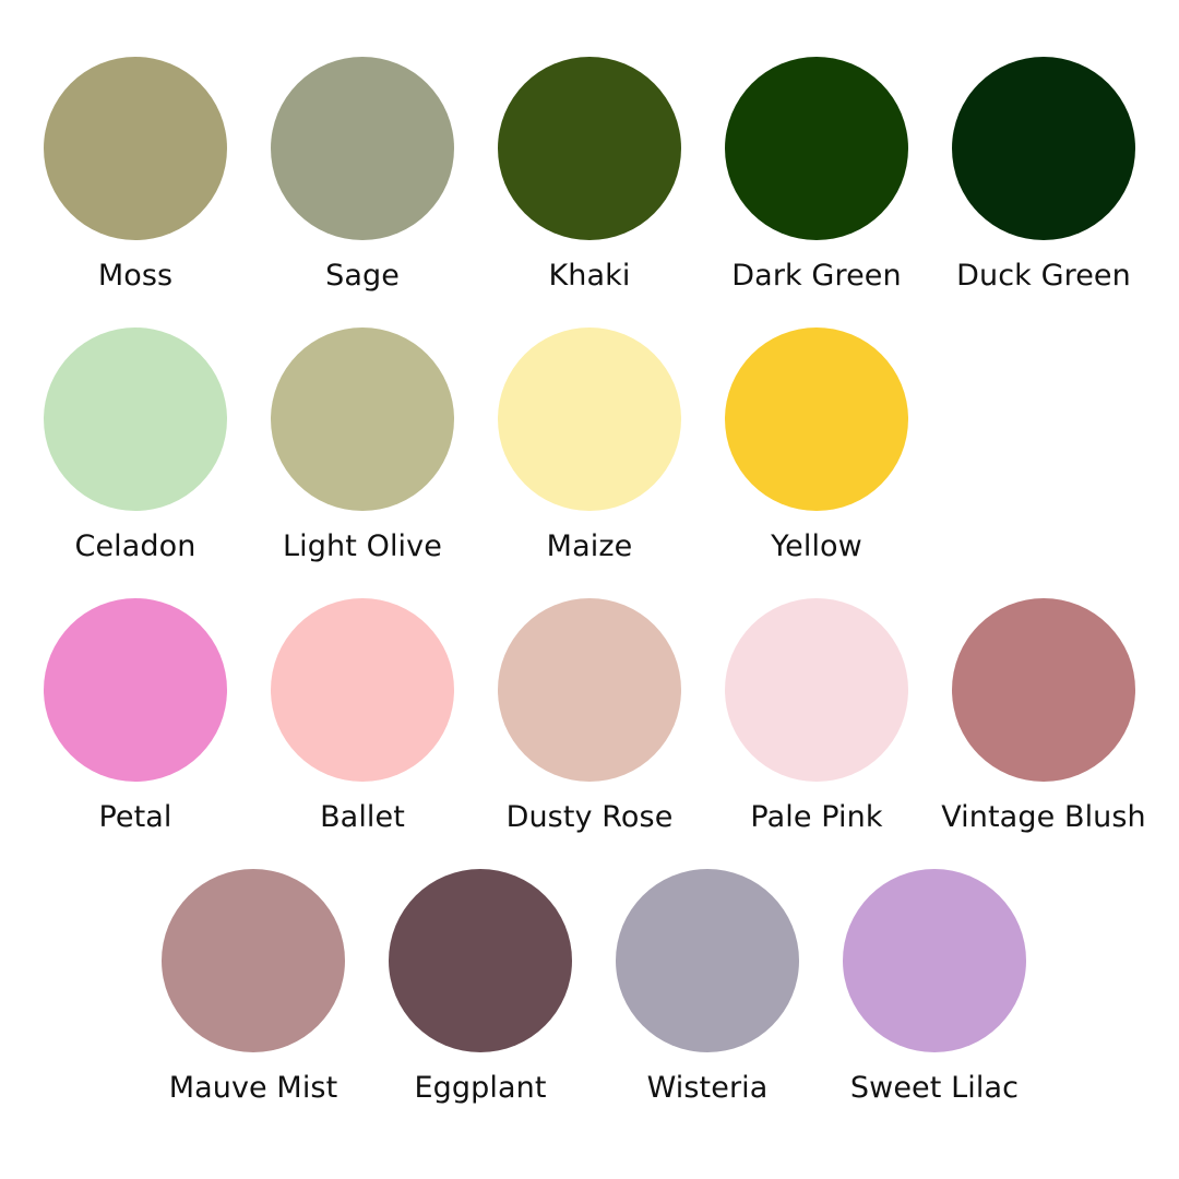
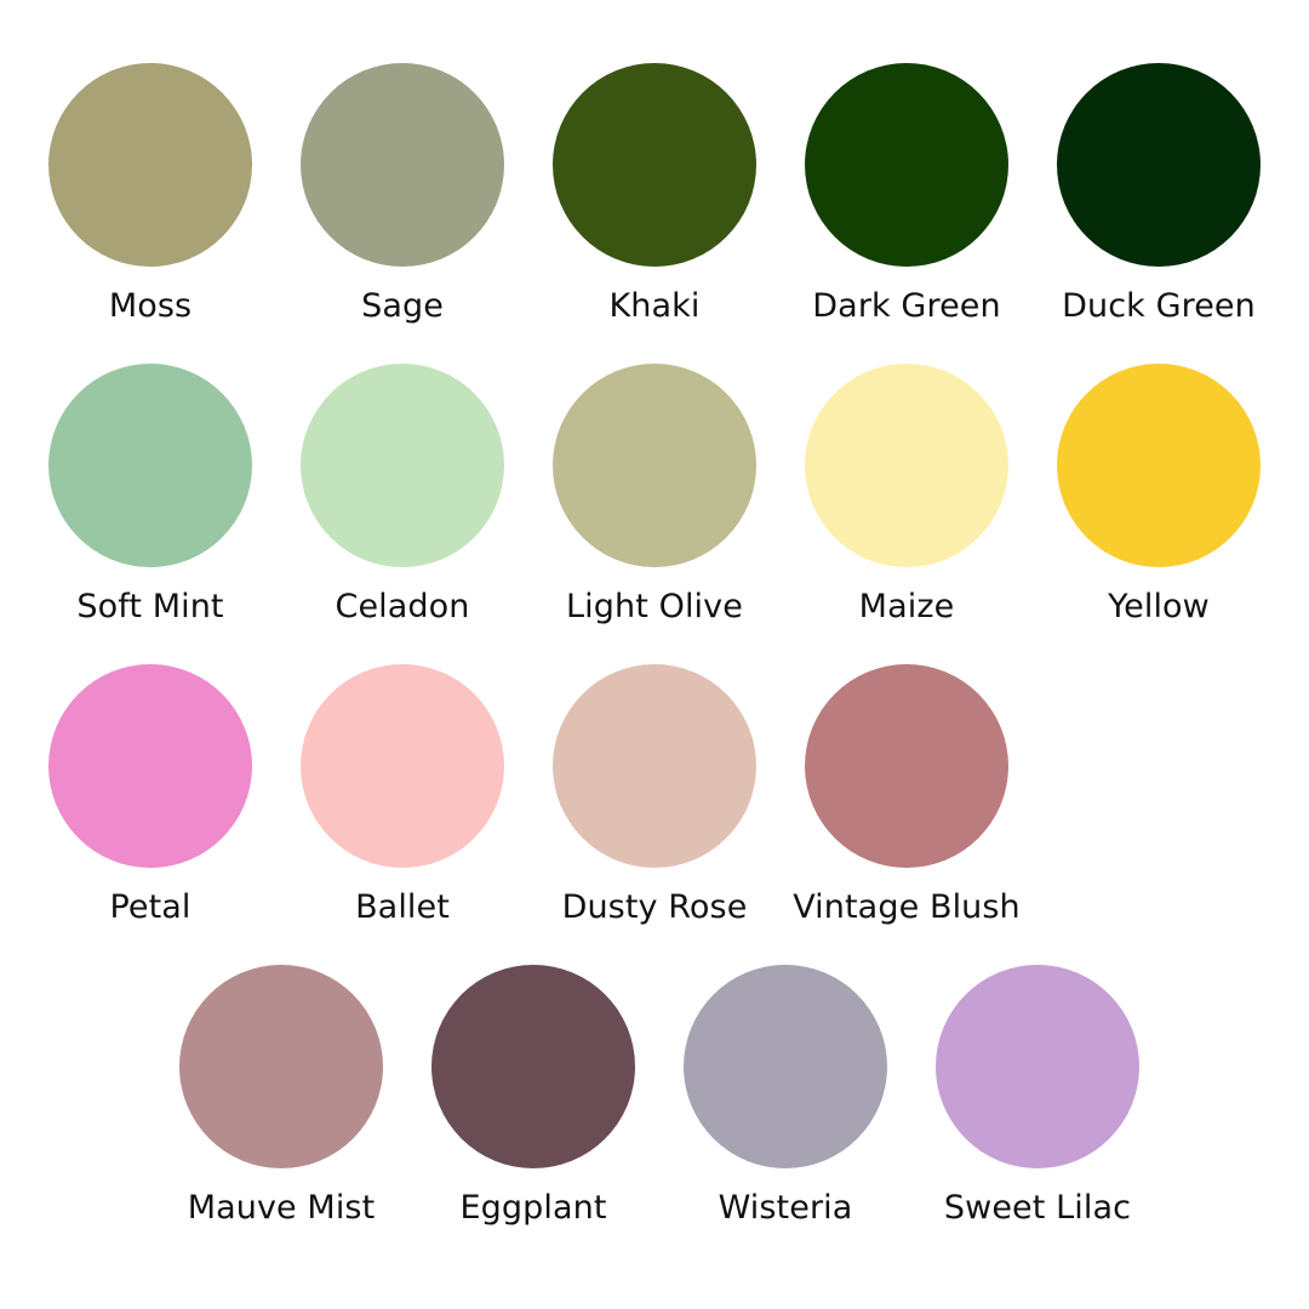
  Moss
  Sage
  Khaki
  Dark Green
  Duck Green
+ Soft Mint
  Celadon
  Light Olive
  Maize
  Yellow
  Petal
  Ballet
  Dusty Rose
- Pale Pink
  Vintage Blush
  Mauve Mist
  Eggplant
  Wisteria
  Sweet Lilac
